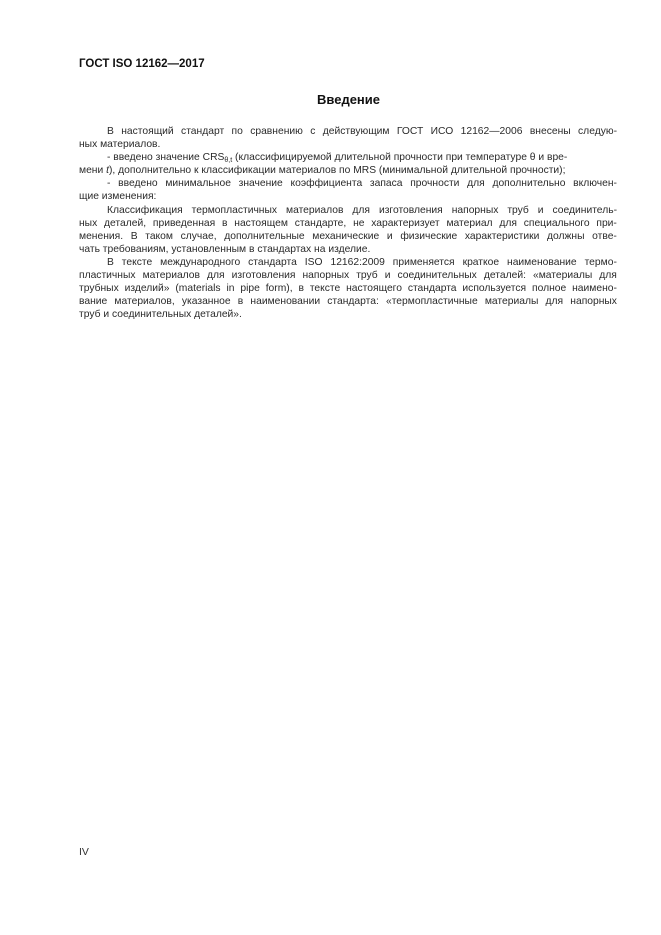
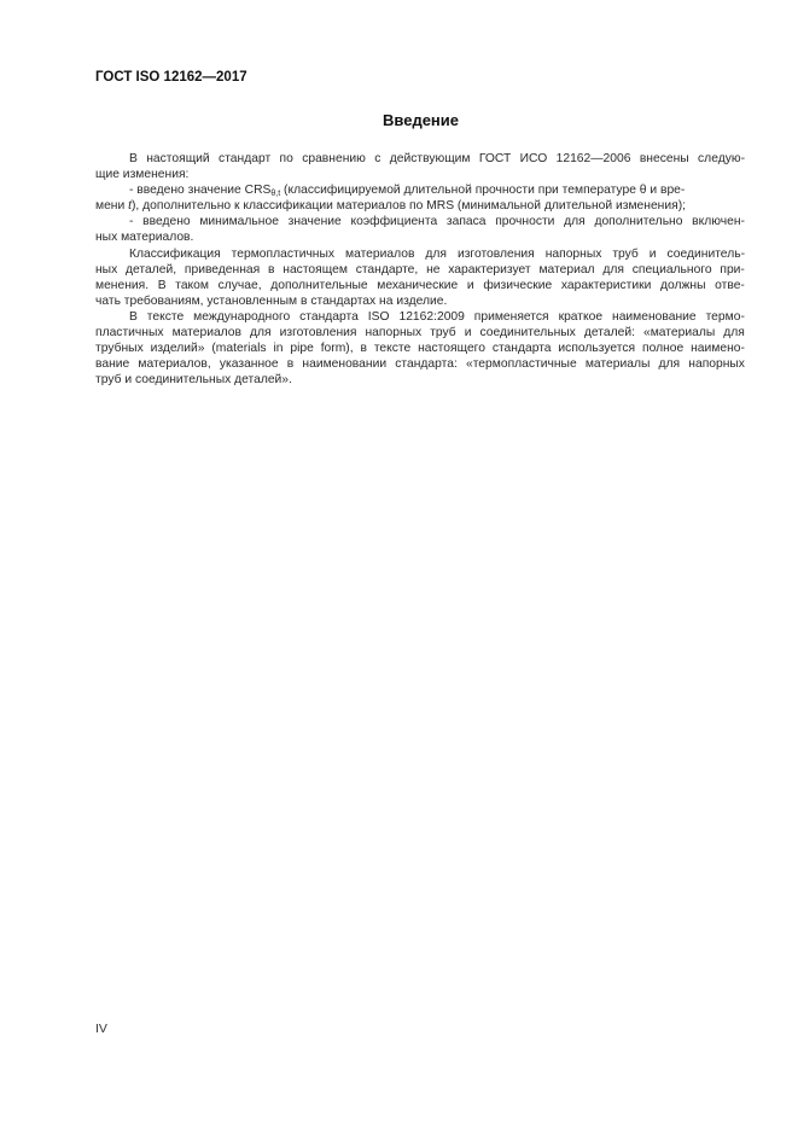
  ГОСТ ISO 12162—2017
  Введение
  В
  настоящий
  стандарт
  по
  сравнению
  с
  действующим
  ГОСТ
  ИСО
  12162—2006
  внесены
  следую-
- ных материалов.
+ щие изменения:
  - введено значение CRS (классифицируемой длительной прочности при температуре θ и вре-
- мени t), дополнительно к классификации материалов по MRS (минимальной длительной прочности);
+ мени t), дополнительно к классификации материалов по MRS (минимальной длительной изменения);
  -
  введено
  минимальное
  значение
  коэффициента
  запаса
  прочности
  для
  дополнительно
  включен-
- щие изменения:
+ ных материалов.
  Классификация
  термопластичных
  материалов
  для
  изготовления
  напорных
  труб
  и
  соединитель-
  ных
  деталей,
  приведенная
  в
  настоящем
  стандарте,
  не
  характеризует
  материал
  для
  специального
  при-
  менения.
  В
  таком
  случае,
  дополнительные
  механические
  и
  физические
  характеристики
  должны
  отве-
  чать требованиям, установленным в стандартах на изделие.
  В
  тексте
  международного
  стандарта
  ISO
  12162:2009
  применяется
  краткое
  наименование
  термо-
  пластичных
  материалов
  для
  изготовления
  напорных
  труб
  и
  соединительных
  деталей:
  «материалы
  для
  трубных
  изделий»
  (materials
  in
  pipe
  form),
  в
  тексте
  настоящего
  стандарта
  используется
  полное
  наимено-
  вание
  материалов,
  указанное
  в
  наименовании
  стандарта:
  «термопластичные
  материалы
  для
  напорных
  труб и соединительных деталей».
  IV
